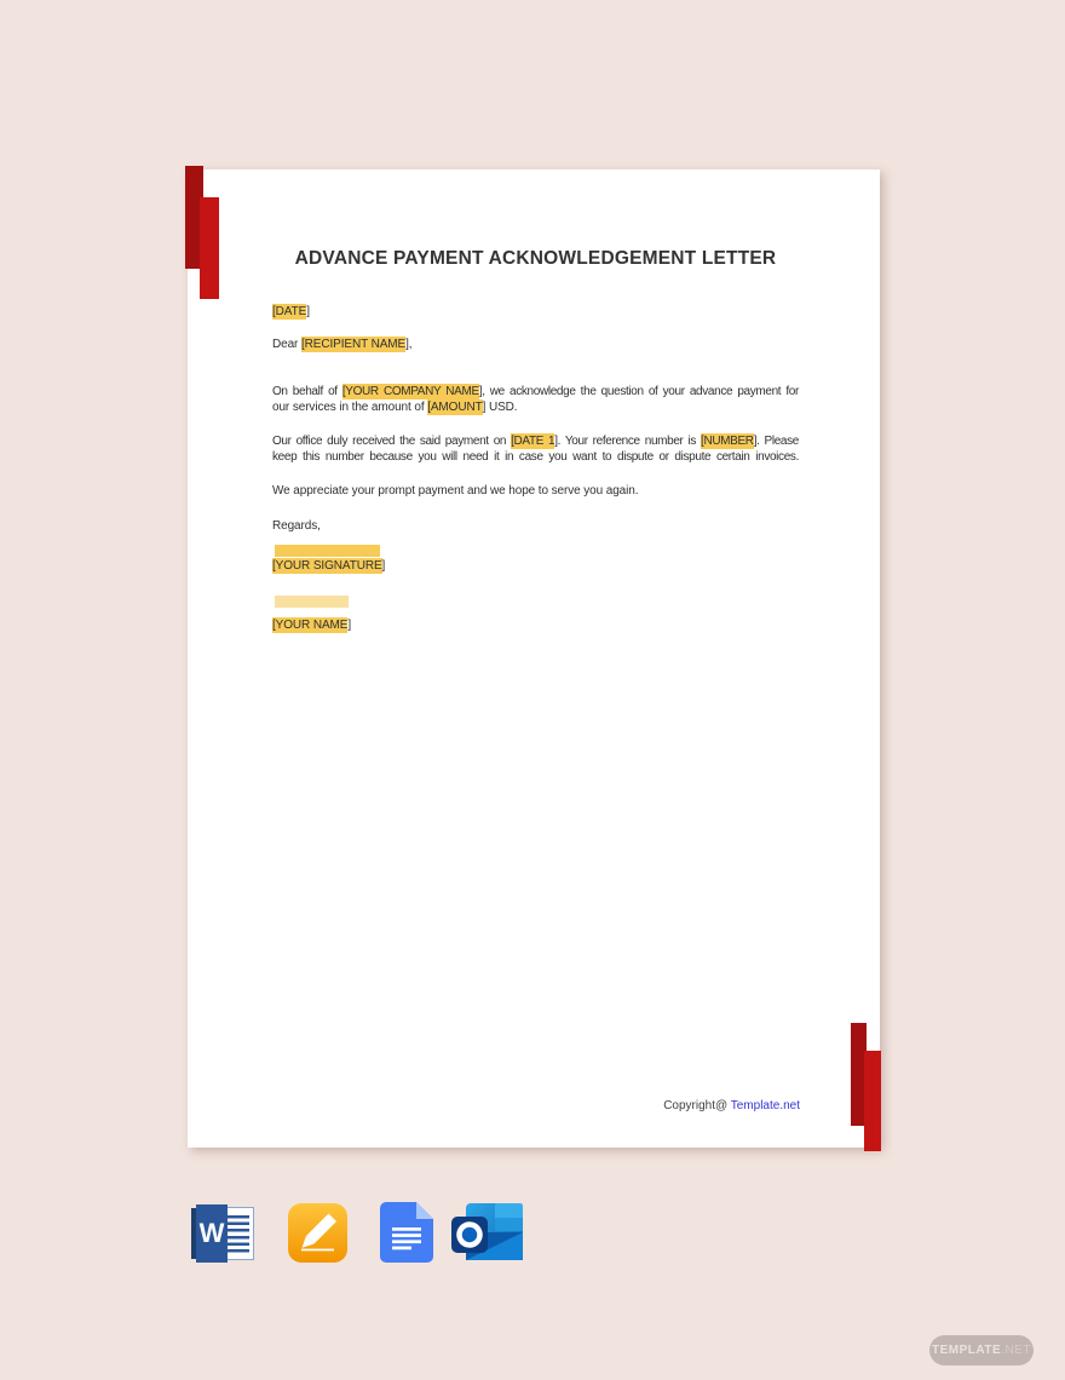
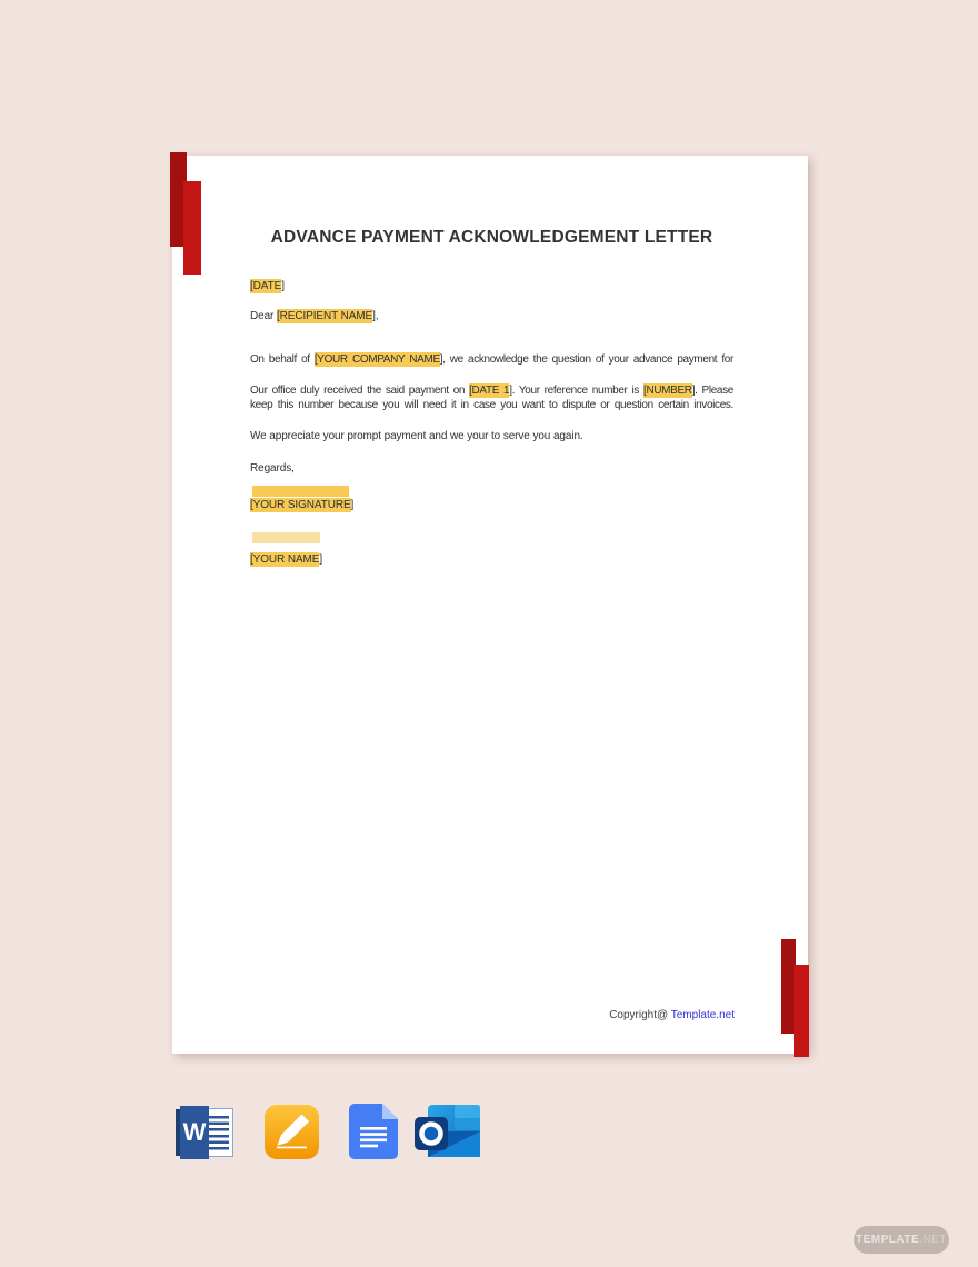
  ADVANCE PAYMENT ACKNOWLEDGEMENT LETTER
  [DATE]
  Dear [RECIPIENT NAME],
  On behalf of [YOUR COMPANY NAME], we acknowledge the question of your advance payment for
- our services in the amount of [AMOUNT] USD.
  Our office duly received the said payment on [DATE 1]. Your reference number is [NUMBER]. Please
- keep this number because you will need it in case you want to dispute or dispute certain invoices.
+ keep this number because you will need it in case you want to dispute or question certain invoices.
- We appreciate your prompt payment and we hope to serve you again.
+ We appreciate your prompt payment and we your to serve you again.
  Regards,
  [YOUR SIGNATURE]
  [YOUR NAME]
  Copyright@ Template.net
  W
  TEMPLATE
  .NET
